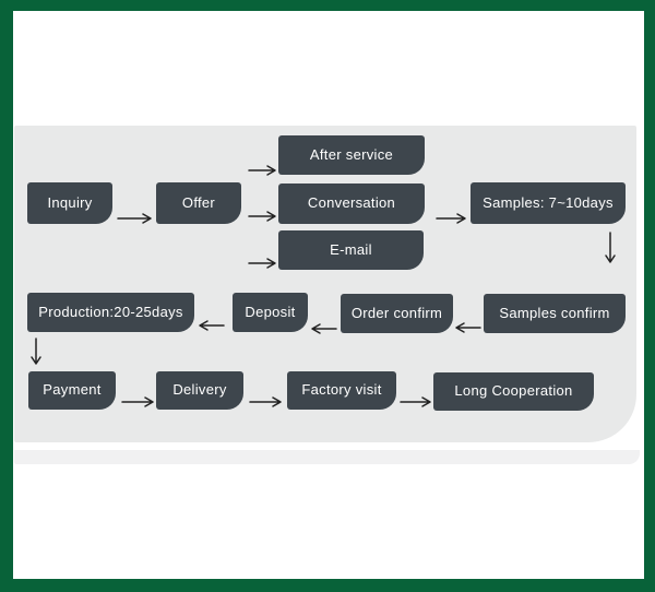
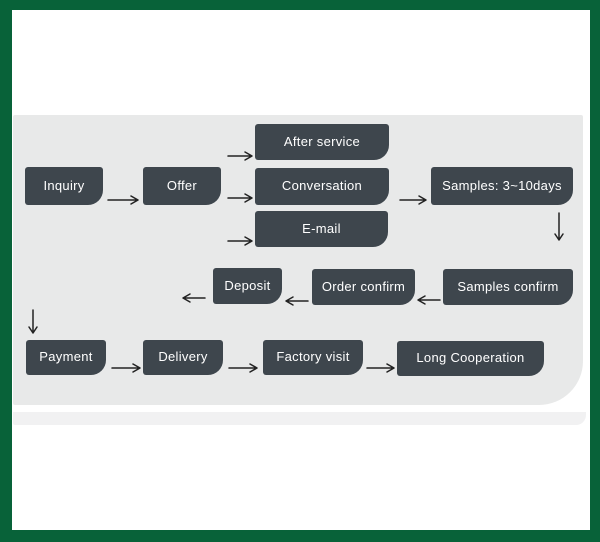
  Inquiry
  Offer
  After service
  Conversation
  E-mail
- Samples: 7~10days
+ Samples: 3~10days
- Production:20-25days
  Deposit
  Order confirm
  Samples confirm
  Payment
  Delivery
  Factory visit
  Long Cooperation
